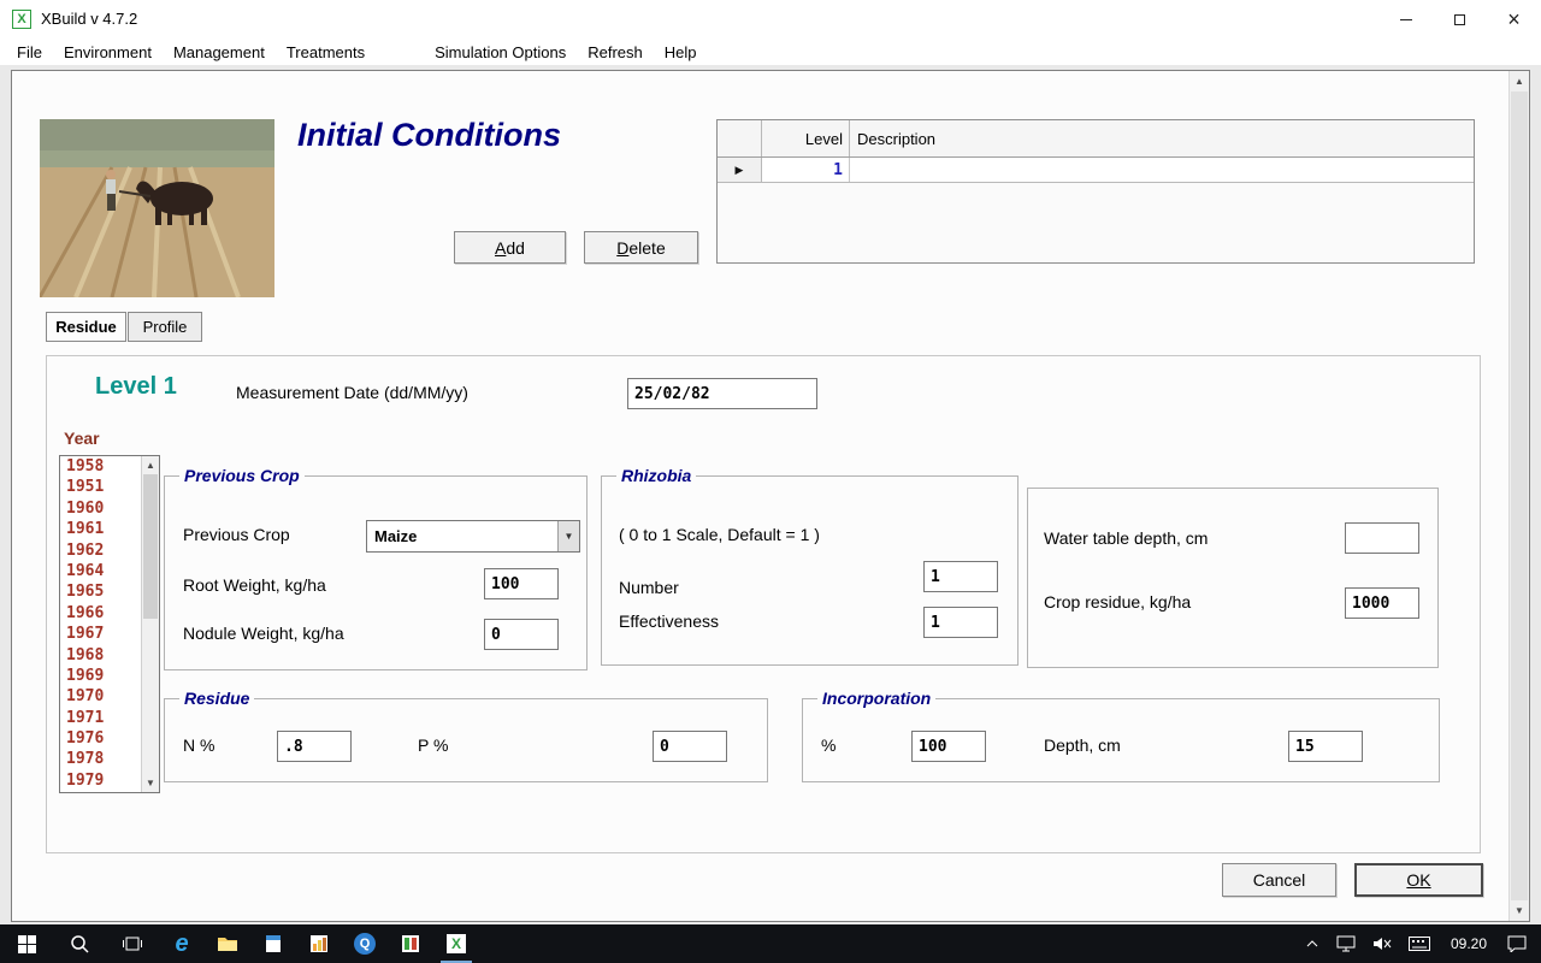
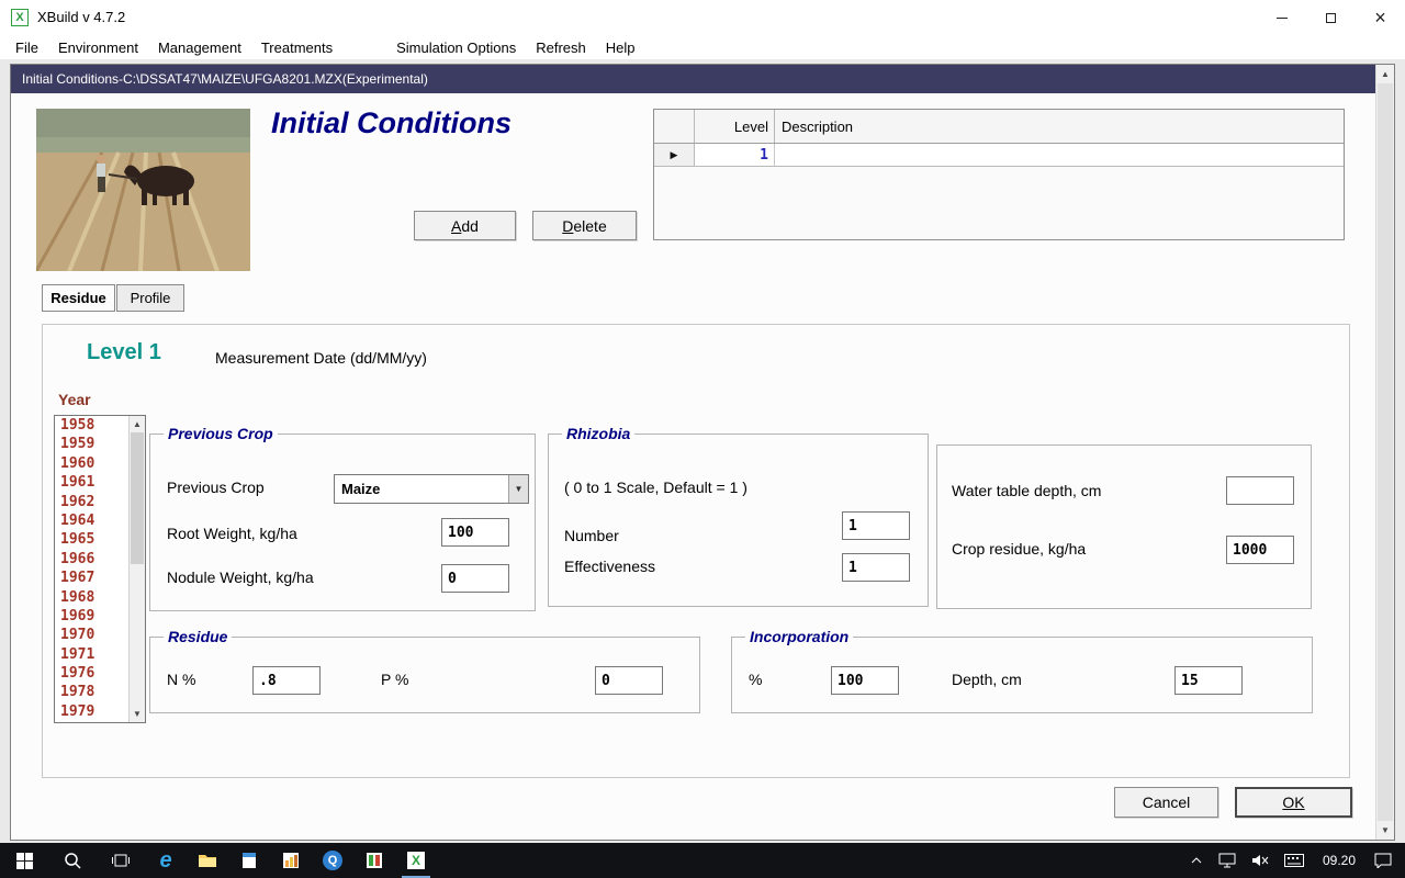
  X
  XBuild v 4.7.2
  ×
  File
  Environment
  Management
  Treatments
  Simulation Options
  Refresh
  Help
+ Initial Conditions-C:\DSSAT47\MAIZE\UFGA8201.MZX(Experimental)
  ▲
  ▼
  Initial Conditions
  Add
  Delete
  Level
  Description
  ▶
  1
  Residue
  Profile
  Level 1
  Measurement Date (dd/MM/yy)
- 25/02/82
  Year
  1958
- 1951
+ 1959
  1960
  1961
  1962
  1964
  1965
  1966
  1967
  1968
  1969
  1970
  1971
  1976
  1978
  1979
  ▲
  ▼
  Previous Crop
  Previous Crop
  Maize
  ▼
  Root Weight, kg/ha
  100
  Nodule Weight, kg/ha
  0
  Rhizobia
  ( 0 to 1 Scale, Default = 1 )
  Number
  1
  Effectiveness
  1
  Water table depth, cm
  Crop residue, kg/ha
  1000
  Residue
  N %
  .8
  P %
  0
  Incorporation
  %
  100
  Depth, cm
  15
  Cancel
  OK
  e
  Q
  X
  09.20
